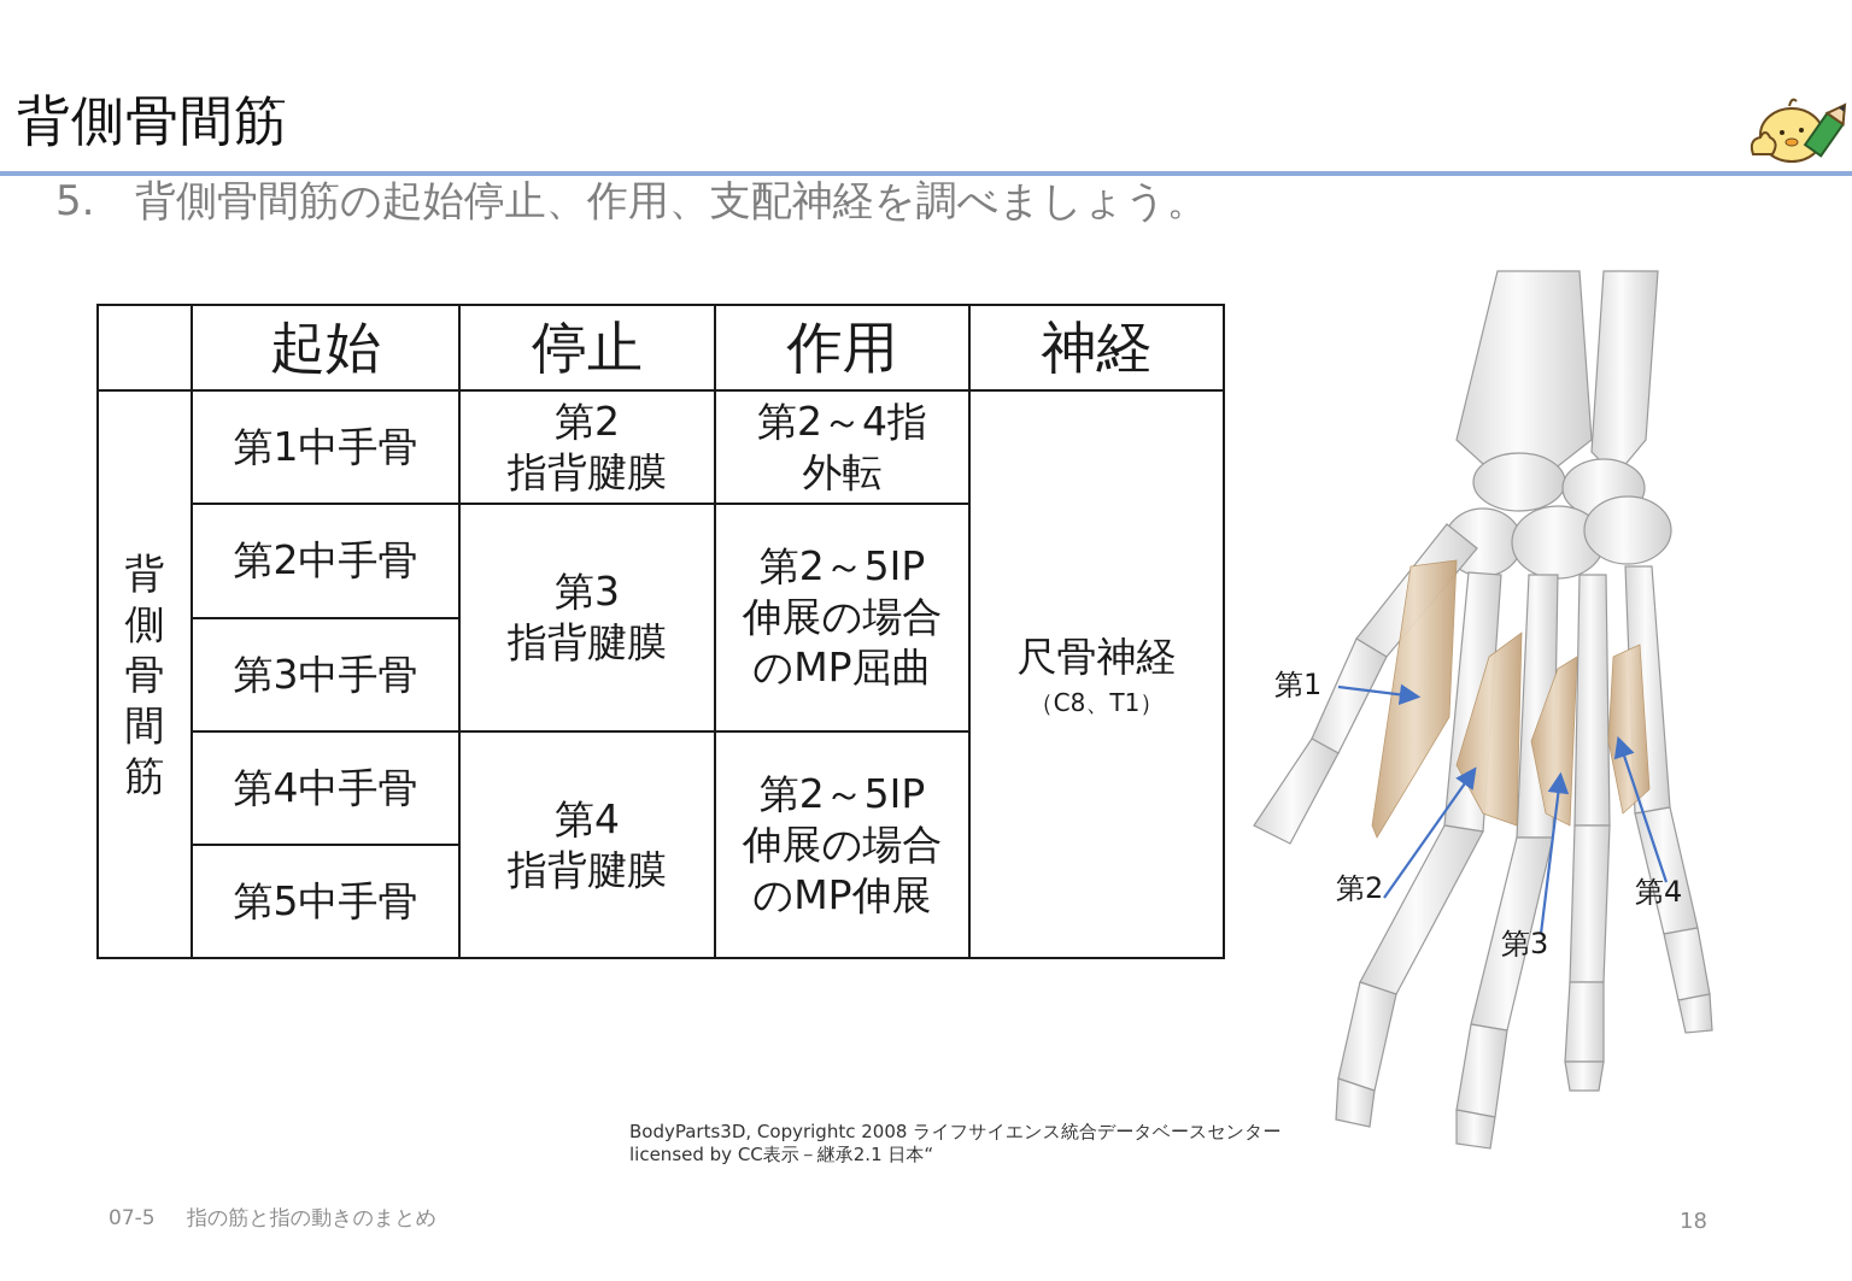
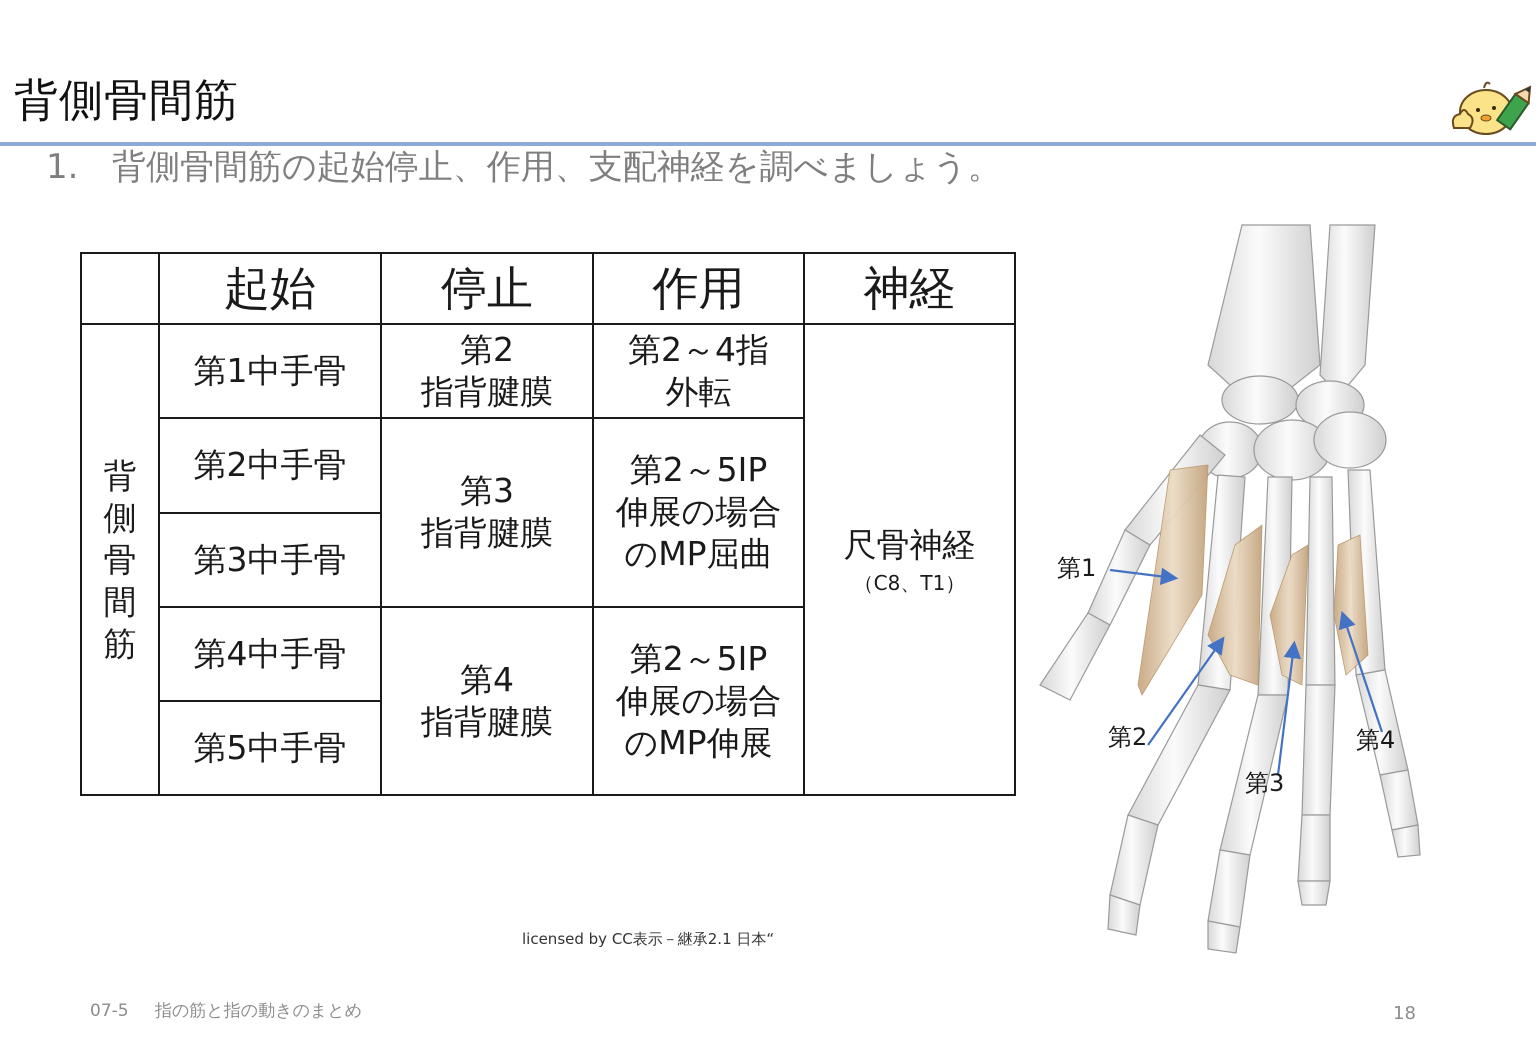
  背側骨間筋
- 5. 背側骨間筋の起始停止、作用、支配神経を調べましょう。
+ 1. 背側骨間筋の起始停止、作用、支配神経を調べましょう。
  	起始	停止	作用	神経
  背 側 骨 間 筋	第1中手骨	第2 指背腱膜	第2～4指 外転	尺骨神経 （C8、T1）
  第2中手骨
  第3 指背腱膜	第2～5IP 伸展の場合 のMP屈曲
  第3中手骨
  第4中手骨	第4 指背腱膜	第2～5IP 伸展の場合 のMP伸展
  第5中手骨
  第1
  第2
  第3
  第4
- BodyParts3D, Copyrightc 2008 ライフサイエンス統合データベースセンター
  licensed by CC表示－継承2.1 日本“
  07-5 指の筋と指の動きのまとめ
  18
